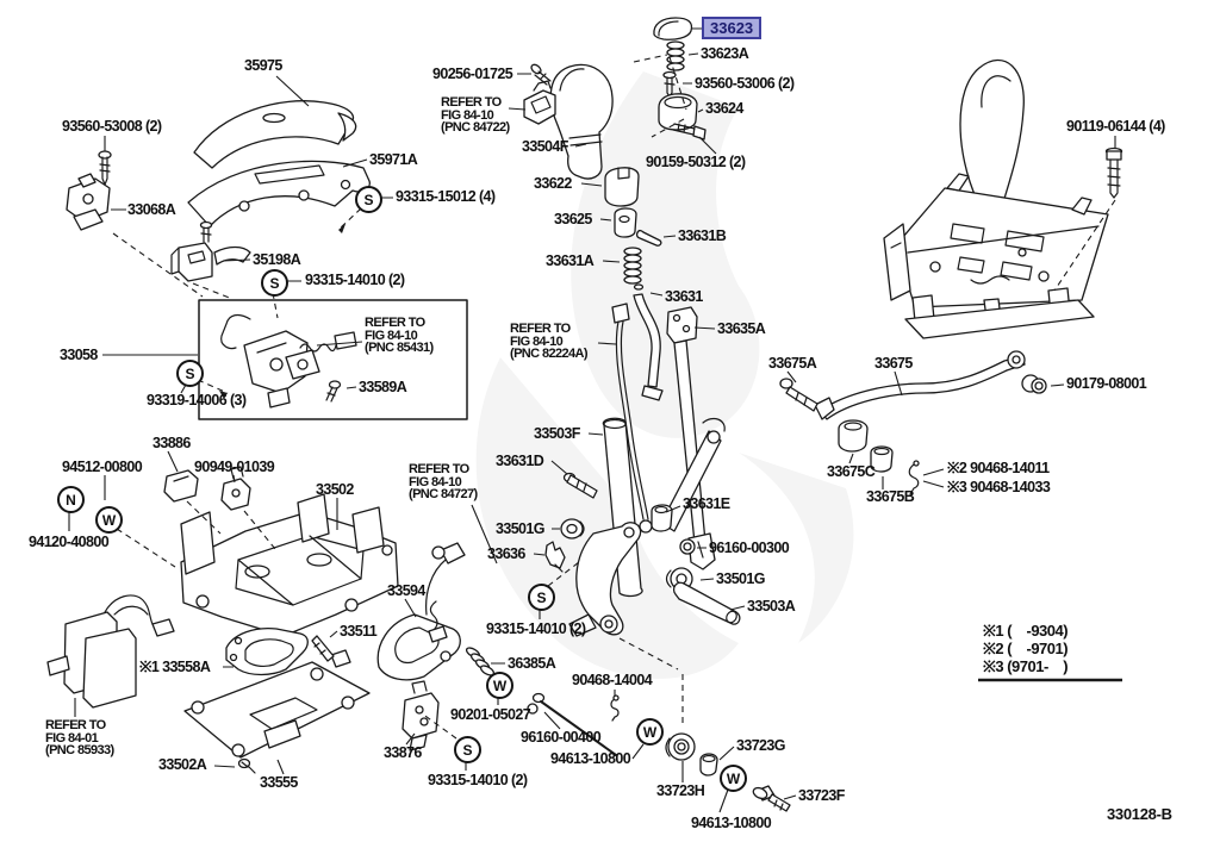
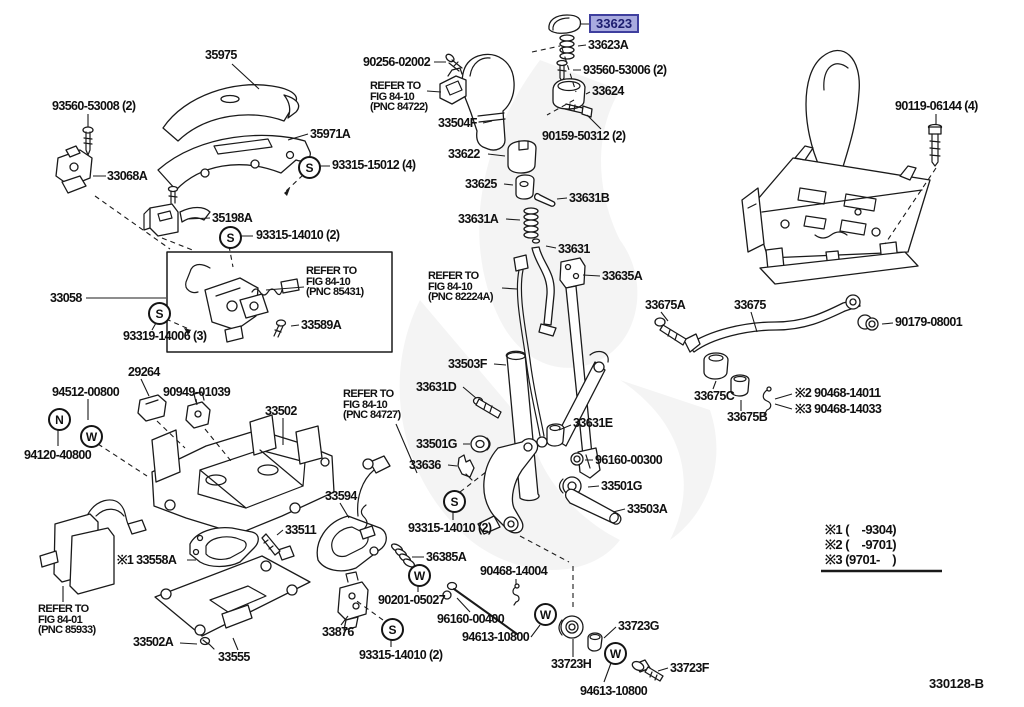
  35975
  93560-53008 (2)
  33068A
  35971A
  93315-15012 (4)
  35198A
  93315-14010 (2)
  33058
  REFER TO
  FIG 84-10
  (PNC 85431)
  33589A
  93319-14006 (3)
- 90256-01725
+ 90256-02002
  REFER TO
  FIG 84-10
  (PNC 84722)
  33504F
  33622
  33625
  33631A
  33623
  33623A
  93560-53006 (2)
  33624
  90159-50312 (2)
  33631B
  33631
  33635A
  REFER TO
  FIG 84-10
  (PNC 82224A)
  33503F
  33631D
  REFER TO
  FIG 84-10
  (PNC 84727)
  33501G
  33636
  33631E
  96160-00300
  33501G
  33503A
  33675A
  33675
  90179-08001
  33675C
  33675B
  ※2 90468-14011
  ※3 90468-14033
  90119-06144 (4)
- 33886
+ 29264
  94512-00800
  90949-01039
  33502
  94120-40800
  33594
  33511
  ※1 33558A
  REFER TO
  FIG 84-01
  (PNC 85933)
  33502A
  33555
  33876
  93315-14010 (2)
  36385A
  90201-05027
  96160-00400
  94613-10800
  90468-14004
  93315-14010 (2)
  33723G
  33723H
  33723F
  94613-10800
  S
  S
  S
  S
  S
  N
  W
  W
  W
  W
  ※1 ( -9304)
  ※2 ( -9701)
  ※3 (9701- )
  330128-B
